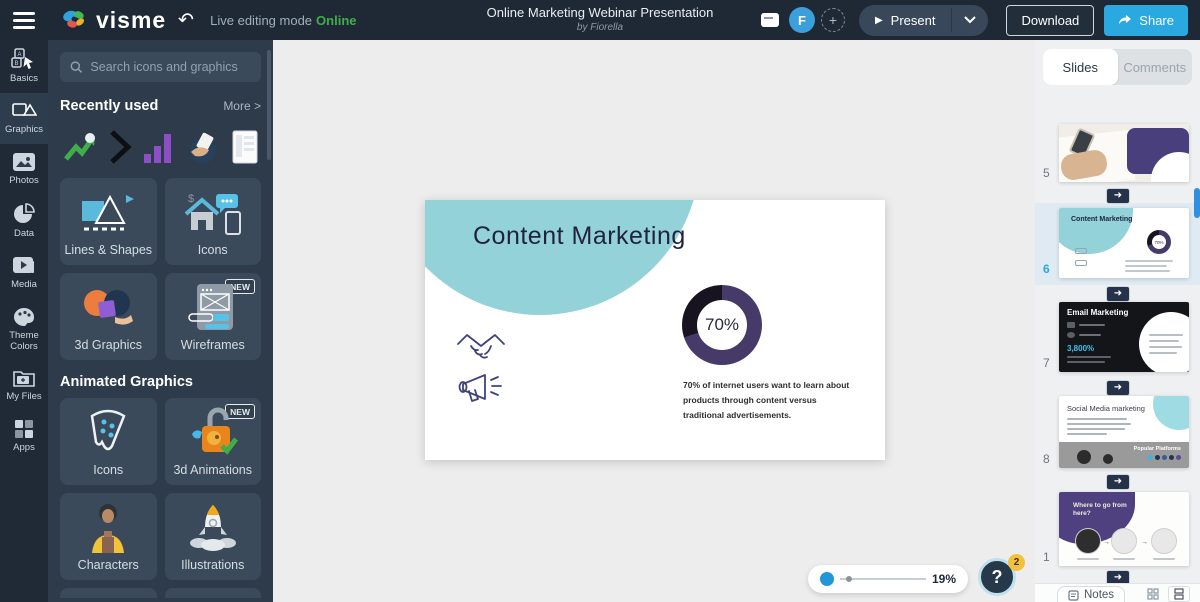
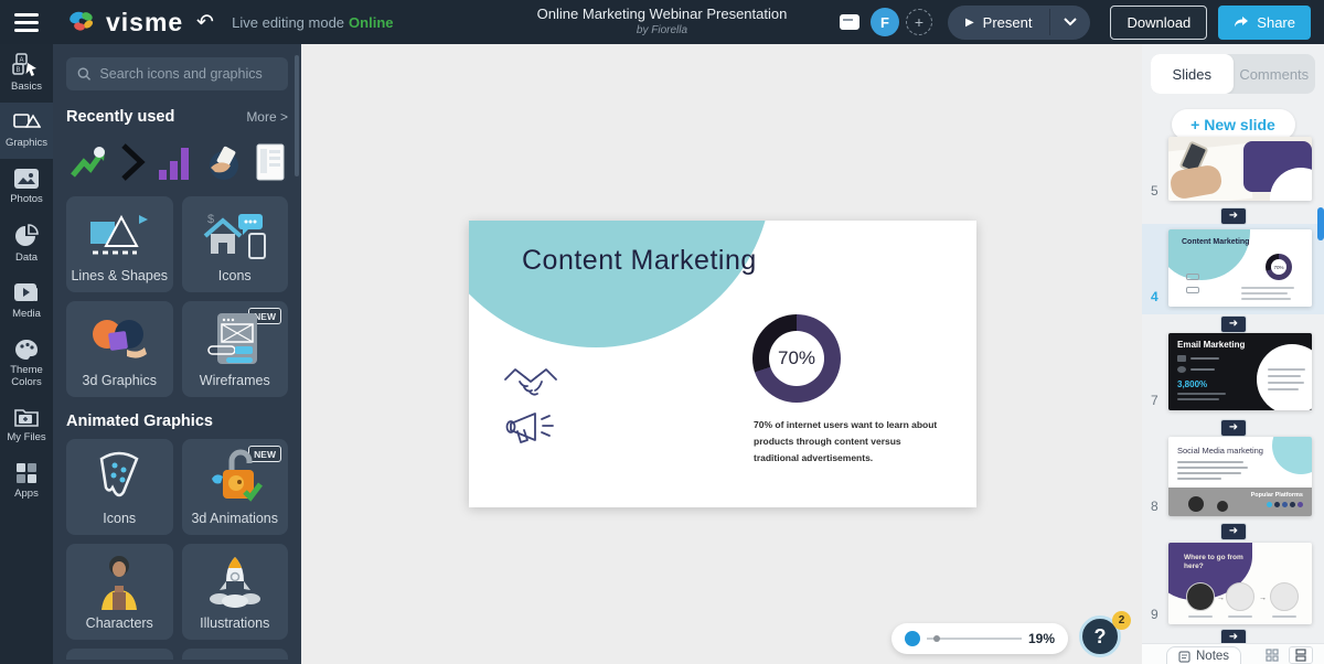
  visme
  Live editing mode Online
  Online Marketing Webinar Presentation
  by Fiorella
  F
  +
  ▶
  Present
  Download
  Share
  Basics
  Graphics
  Photos
  Data
  Media
  Theme
  Colors
  My Files
  Apps
  Search icons and graphics
  Recently used
  More >
  Lines & Shapes
  $
  Icons
  3d Graphics
  NEW
  Wireframes
  Animated Graphics
  Icons
  NEW
  3d Animations
  Characters
  Illustrations
  Content Marketing
  70%
  70% of internet users want to learn about products through content versus traditional advertisements.
  19%
  ?
  2
  Slides
  Comments
+ + New slide
  5
  ➜
- 6
+ 4
  ➜
  7
  Email Marketing
  3,800%
  ➜
  8
  Social Media marketing
  ➜
- 1
+ 9
  ➜
  Notes
